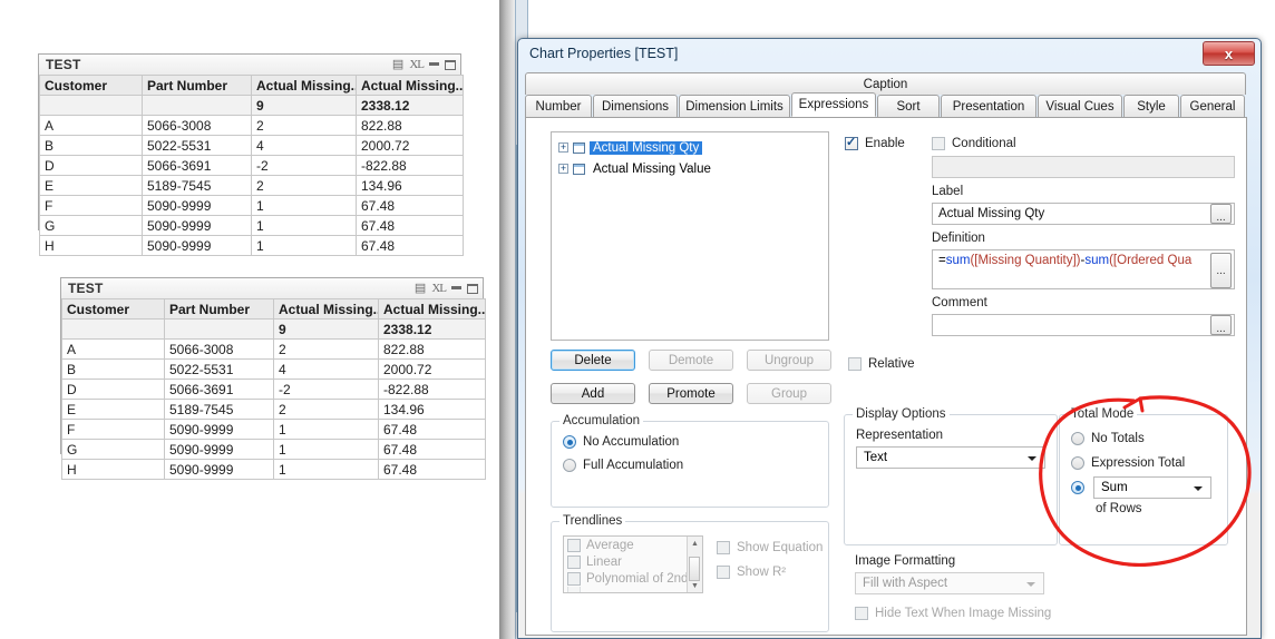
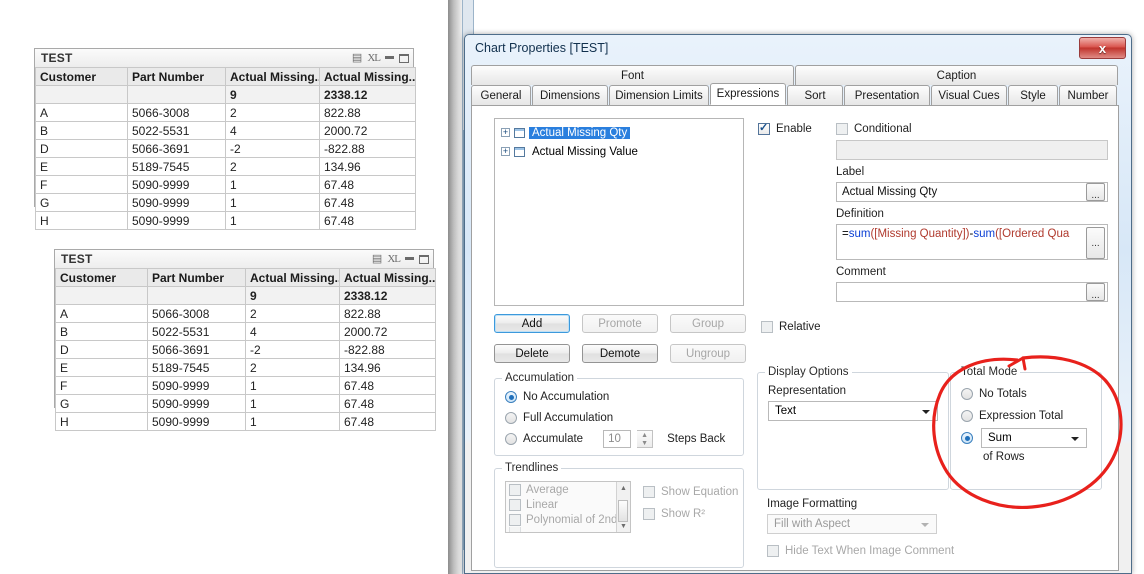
  TEST
  ▤
  XL
  Customer	Part Number	Actual Missing.	Actual Missing..
  		9	2338.12
  A	5066-3008	2	822.88
  B	5022-5531	4	2000.72
  D	5066-3691	-2	-822.88
  E	5189-7545	2	134.96
  F	5090-9999	1	67.48
  G	5090-9999	1	67.48
  H	5090-9999	1	67.48
  TEST
  ▤
  XL
  Customer	Part Number	Actual Missing.	Actual Missing..
  		9	2338.12
  A	5066-3008	2	822.88
  B	5022-5531	4	2000.72
  D	5066-3691	-2	-822.88
  E	5189-7545	2	134.96
  F	5090-9999	1	67.48
  G	5090-9999	1	67.48
  H	5090-9999	1	67.48
  Chart Properties [TEST]
  x
+ Font
  Caption
- Number
+ General
  Dimensions
  Dimension Limits
  Expressions
  Sort
  Presentation
  Visual Cues
  Style
- General
+ Number
  +
  Actual Missing Qty
  +
  Actual Missing Value
- Delete
+ Add
- Demote
+ Promote
- Ungroup
+ Group
- Add
+ Delete
- Promote
+ Demote
- Group
+ Ungroup
  Accumulation
  No Accumulation
  Full Accumulation
+ Accumulate
+ 10
+ Steps Back
  Trendlines
  Average
  Linear
  Polynomial of 2nd
  Show Equation
  Show R²
  Enable
  Conditional
  Label
  Actual Missing Qty
  ...
  Definition
  =sum([Missing Quantity])-sum([Ordered Qua
  ...
  Comment
  ...
  Relative
  Display Options
  Representation
  Text
  Image Formatting
  Fill with Aspect
- Hide Text When Image Missing
+ Hide Text When Image Comment
  Total Mode
  No Totals
  Expression Total
  Sum
  of Rows
